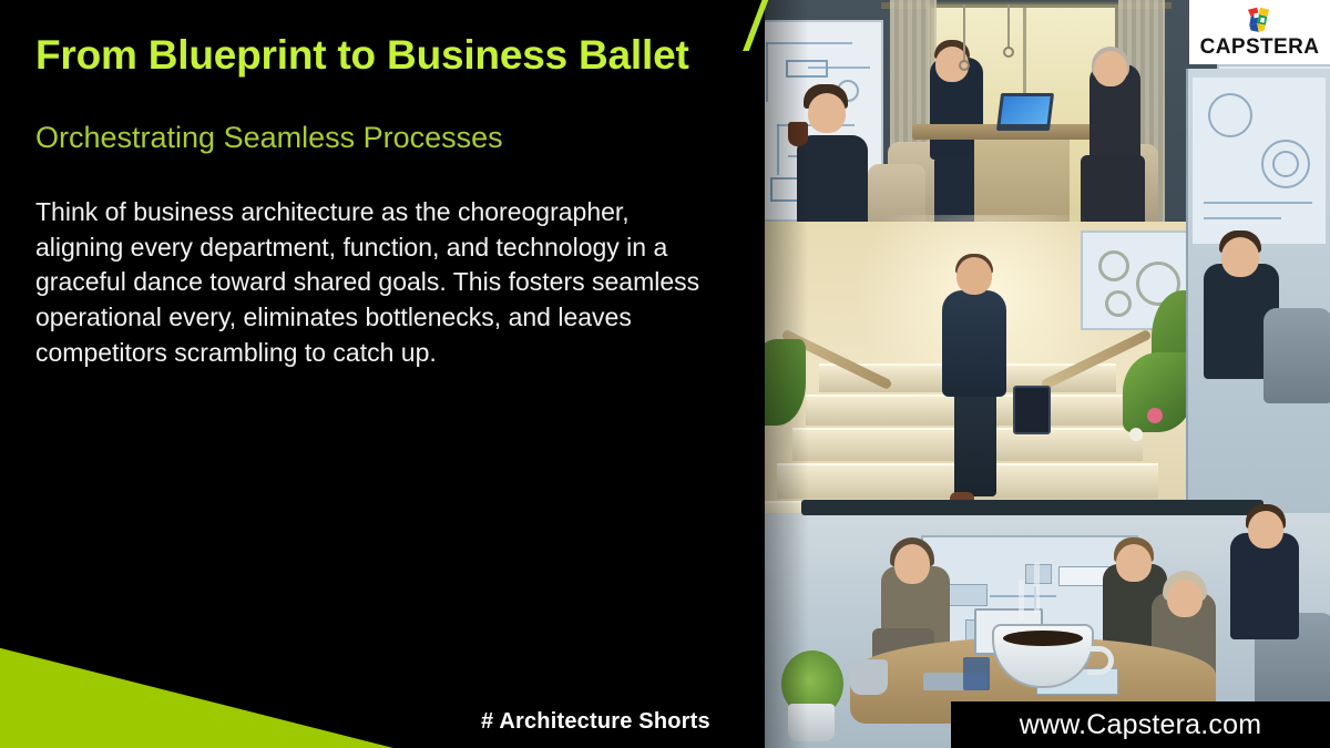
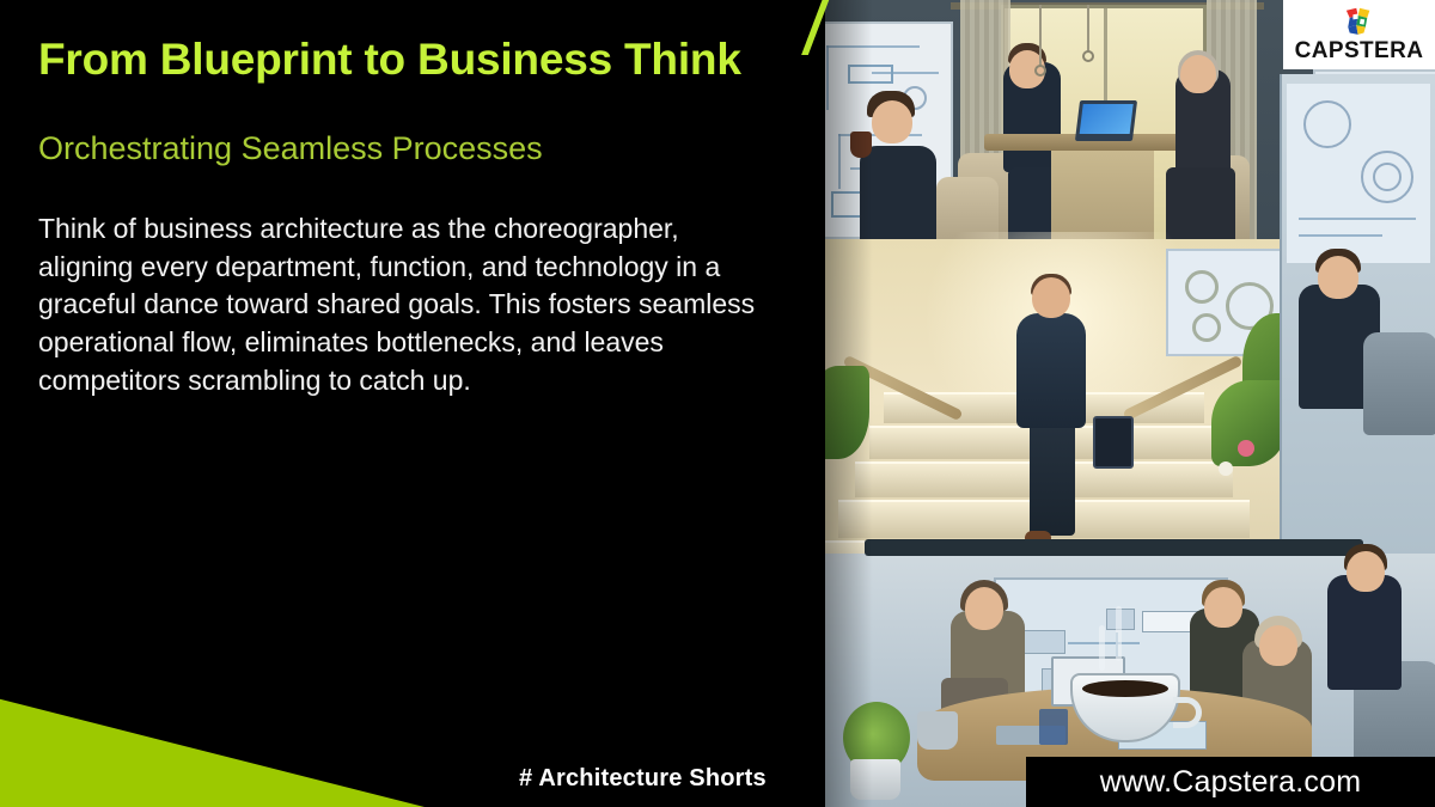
- From Blueprint to Business Ballet
+ From Blueprint to Business Think
  Orchestrating Seamless Processes
- Think of business architecture as the choreographer, aligning every department, function, and technology in a graceful dance toward shared goals. This fosters seamless operational every, eliminates bottlenecks, and leaves competitors scrambling to catch up.
+ Think of business architecture as the choreographer, aligning every department, function, and technology in a graceful dance toward shared goals. This fosters seamless operational flow, eliminates bottlenecks, and leaves competitors scrambling to catch up.
  # Architecture Shorts
  CAPSTERA
  www.Capstera.com
